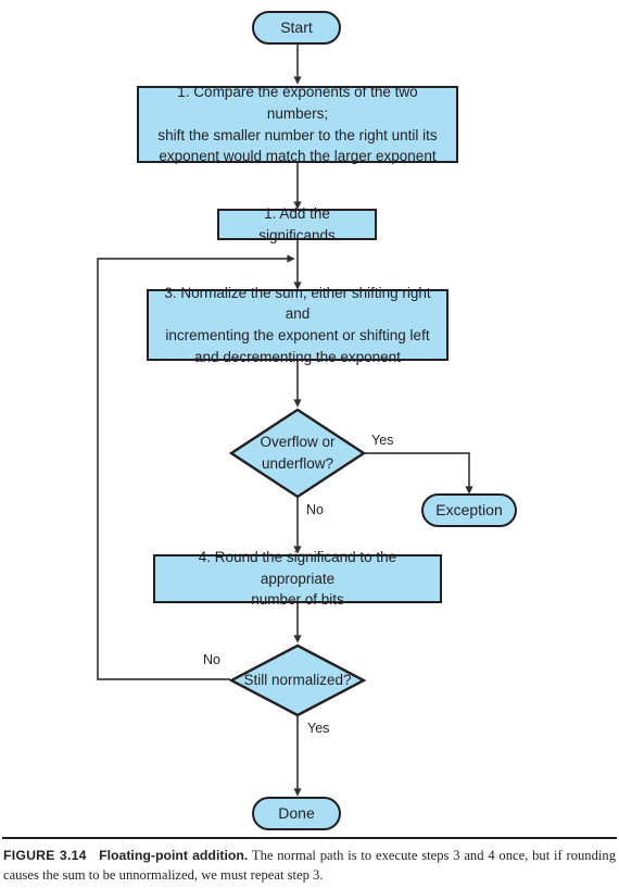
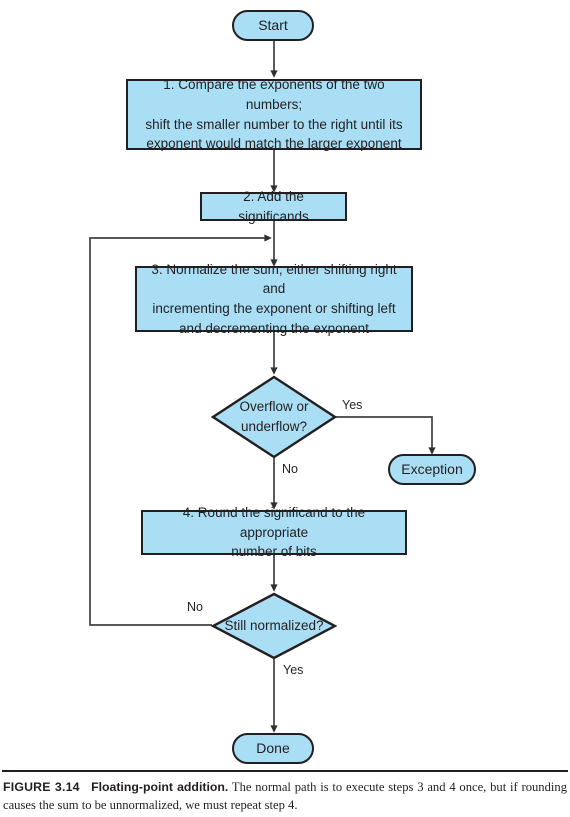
  Start
  1. Compare the exponents of the two numbers;
  shift the smaller number to the right until its
  exponent would match the larger exponent
- 1. Add the significands
+ 2. Add the significands
  3. Normalize the sum, either shifting right and
  incrementing the exponent or shifting left
  and decrementing the exponent
  Overflow or
  underflow?
  Exception
  4. Round the significand to the appropriate
  number of bits
  Still normalized?
  Done
  Yes
  No
  No
  Yes
- FIGURE 3.14 Floating-point addition. The normal path is to execute steps 3 and 4 once, but if rounding causes the sum to be unnormalized, we must repeat step 3.
+ FIGURE 3.14 Floating-point addition. The normal path is to execute steps 3 and 4 once, but if rounding causes the sum to be unnormalized, we must repeat step 4.
